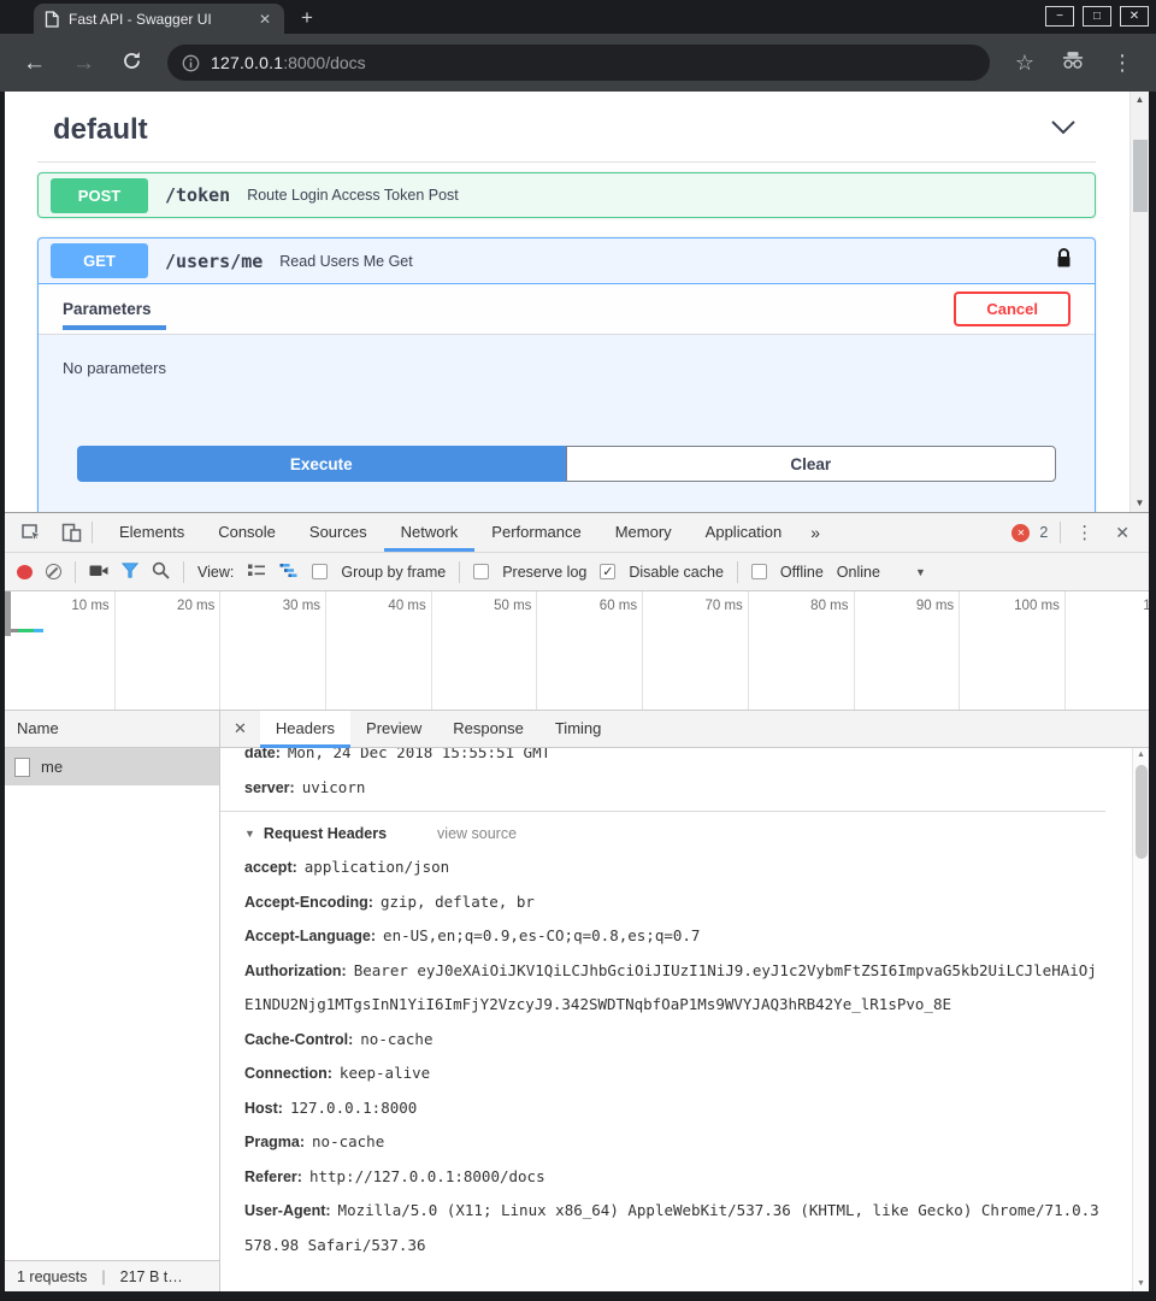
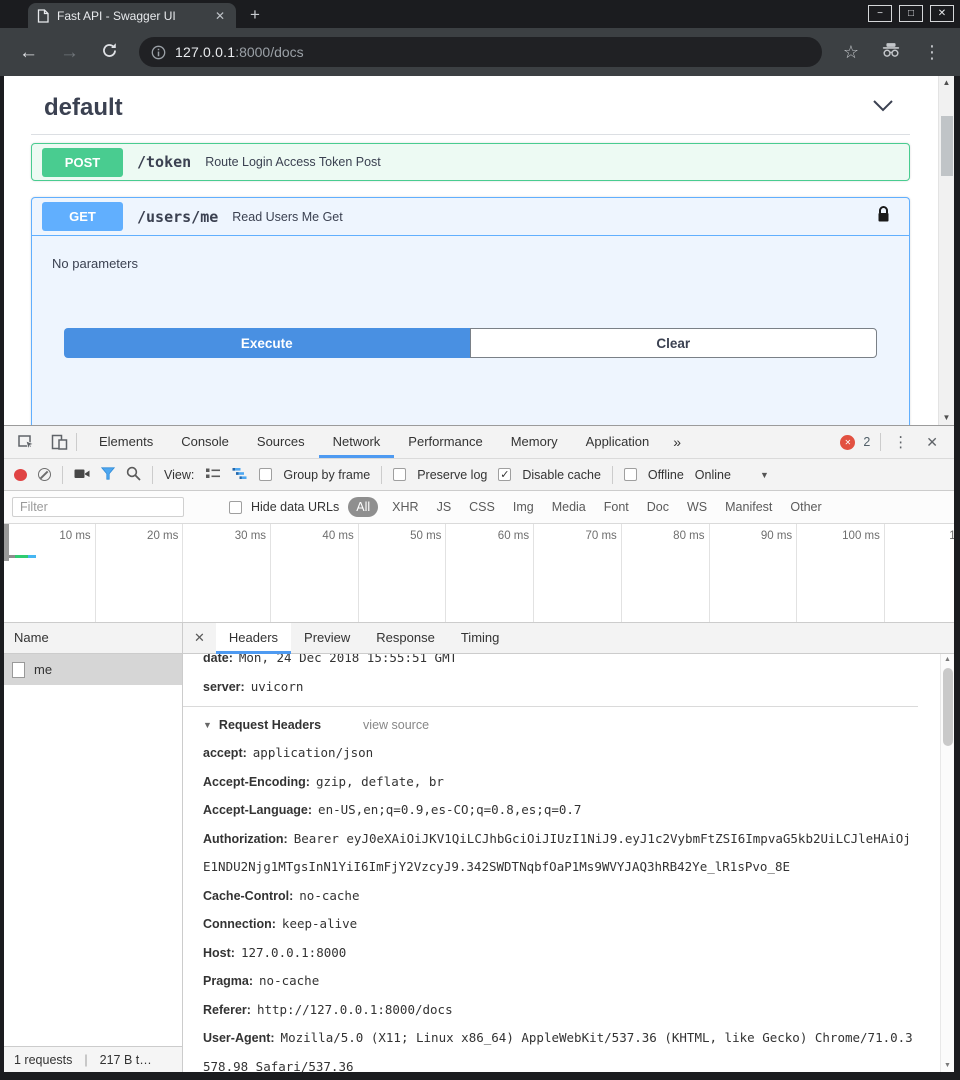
  Fast API - Swagger UI
  ✕
  +
  −
  □
  ✕
  ←
  →
  127.0.0.1:8000/docs
  ☆
  ⋮
  default
  POST
  /token
  Route Login Access Token Post
  GET
  /users/me
  Read Users Me Get
- Parameters
- Cancel
  No parameters
  Execute
  Clear
  ▲
  ▼
  Elements
  Console
  Sources
  Network
  Performance
  Memory
  Application
  »
  ✕
  2
  ⋮
  ✕
  View:
  Group by frame
  Preserve log
  ✓
  Disable cache
  Offline
  Online
  ▼
+ Filter
+ Hide data URLs
+ All
+ XHR
+ JS
+ CSS
+ Img
+ Media
+ Font
+ Doc
+ WS
+ Manifest
+ Other
  10 ms
  20 ms
  30 ms
  40 ms
  50 ms
  60 ms
  70 ms
  80 ms
  90 ms
  100 ms
  Name
  me
  1 requests
  |
  217 B t…
  ✕
  Headers
  Preview
  Response
  Timing
  date: Mon, 24 Dec 2018 15:55:51 GMT
  server: uvicorn
  ▼
  Request Headers
  view source
  accept: application/json
  Accept-Encoding: gzip, deflate, br
  Accept-Language: en-US,en;q=0.9,es-CO;q=0.8,es;q=0.7
  Authorization: Bearer eyJ0eXAiOiJKV1QiLCJhbGciOiJIUzI1NiJ9.eyJ1c2VybmFtZSI6ImpvaG5kb2UiLCJleHAiOjE1NDU2Njg1MTgsInN1YiI6ImFjY2VzcyJ9.342SWDTNqbfOaP1Ms9WVYJAQ3hRB42Ye_lR1sPvo_8E
  Cache-Control: no-cache
  Connection: keep-alive
  Host: 127.0.0.1:8000
  Pragma: no-cache
  Referer: http://127.0.0.1:8000/docs
  User-Agent: Mozilla/5.0 (X11; Linux x86_64) AppleWebKit/537.36 (KHTML, like Gecko) Chrome/71.0.3578.98 Safari/537.36
